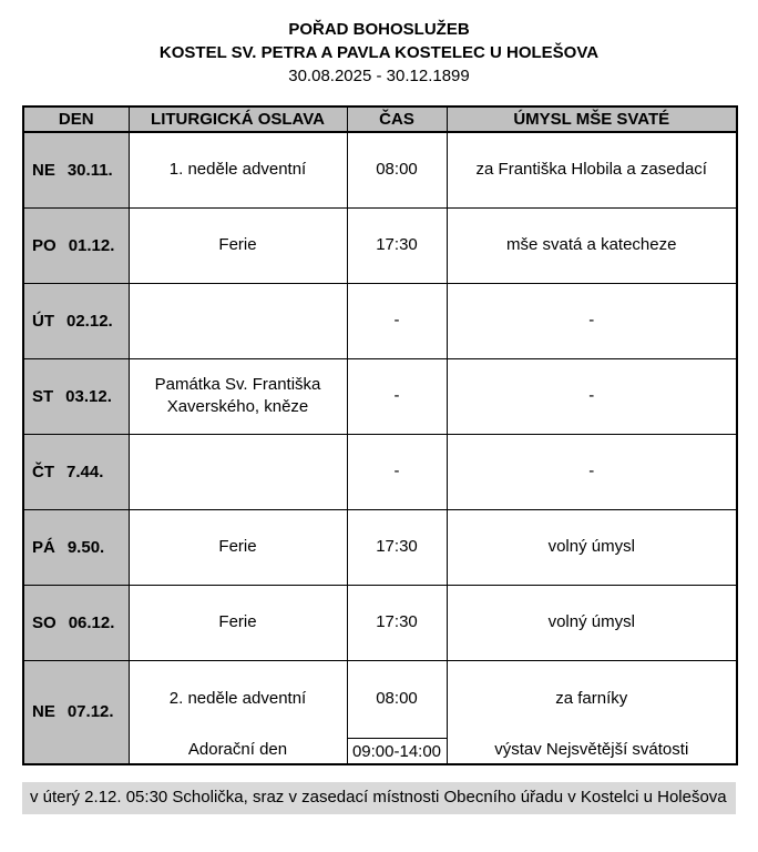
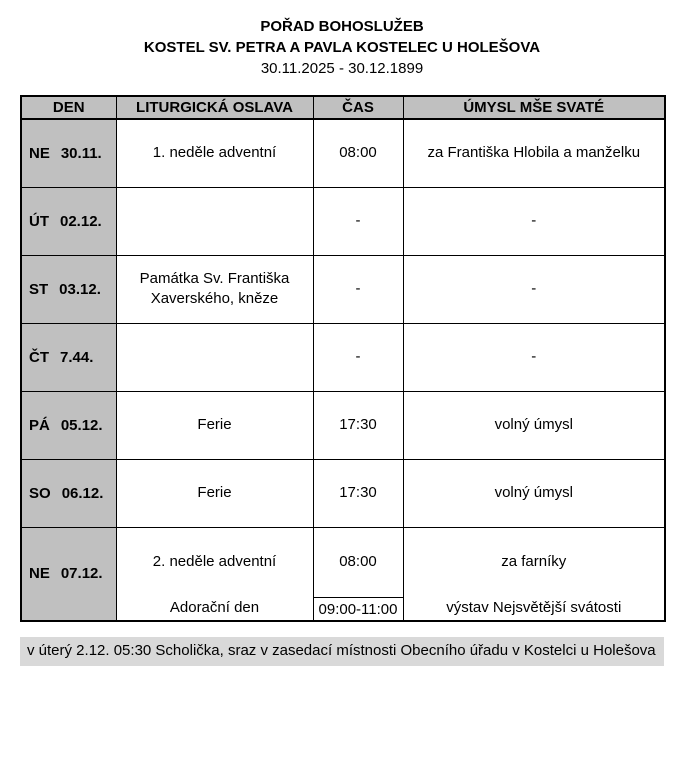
  POŘAD BOHOSLUŽEB
  KOSTEL SV. PETRA A PAVLA KOSTELEC U HOLEŠOVA
- 30.08.2025 - 30.12.1899
+ 30.11.2025 - 30.12.1899
  DEN	LITURGICKÁ OSLAVA	ČAS	ÚMYSL MŠE SVATÉ
- NE 30.11.	1. neděle adventní	08:00	za Františka Hlobila a zasedací
+ NE 30.11.	1. neděle adventní	08:00	za Františka Hlobila a manželku
- PO 01.12.	Ferie	17:30	mše svatá a katecheze
  ÚT 02.12.		-	-
  ST 03.12.	Památka Sv. Františka Xaverského, kněze	-	-
  ČT 7.44.		-	-
- PÁ 9.50.	Ferie	17:30	volný úmysl
+ PÁ 05.12.	Ferie	17:30	volný úmysl
  SO 06.12.	Ferie	17:30	volný úmysl
- NE 07.12.	2. neděle adventníAdorační den	08:0009:00-14:00	za farníkyvýstav Nejsvětější svátosti
+ NE 07.12.	2. neděle adventníAdorační den	08:0009:00-11:00	za farníkyvýstav Nejsvětější svátosti
  v úterý 2.12. 05:30 Scholička, sraz v zasedací místnosti Obecního úřadu v Kostelci u Holešova
